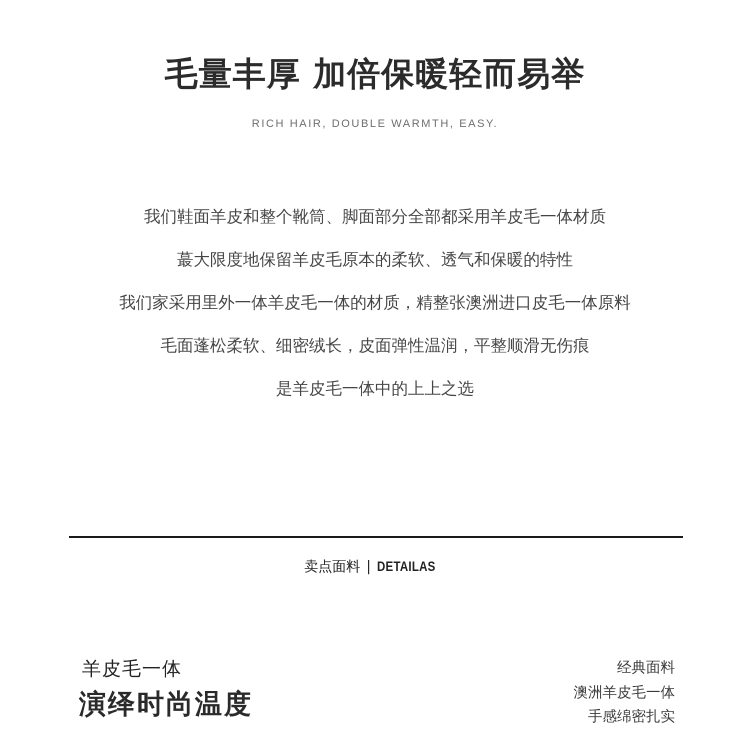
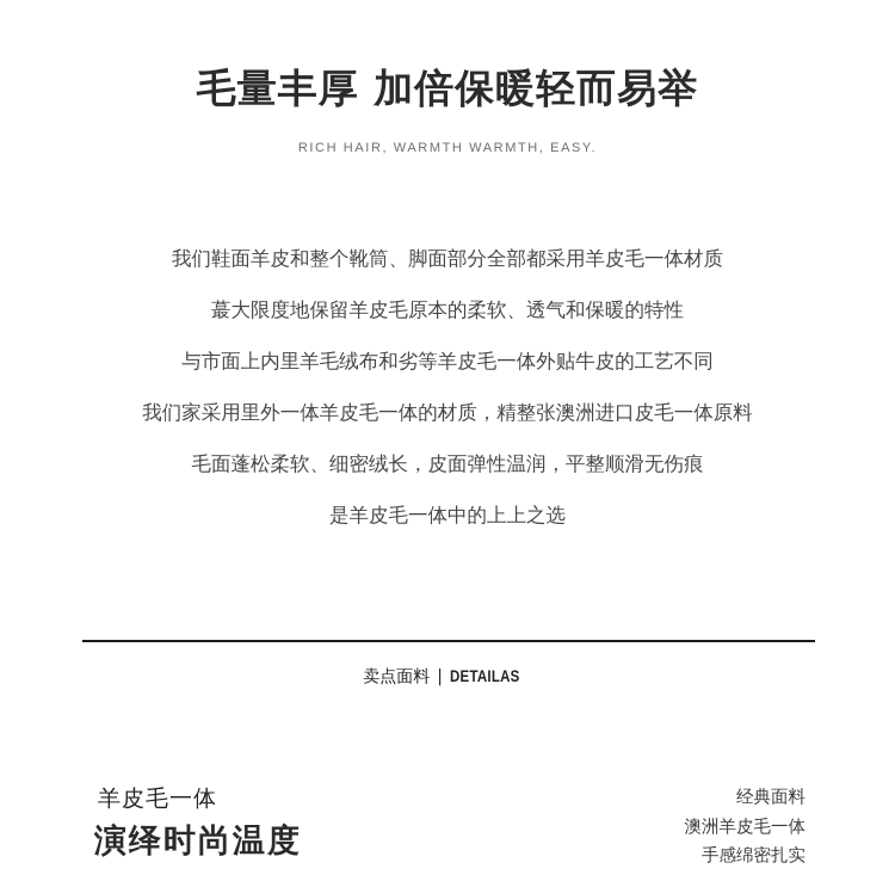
  毛量丰厚 加倍保暖轻而易举
- RICH HAIR, DOUBLE WARMTH, EASY.
+ RICH HAIR, WARMTH WARMTH, EASY.
  我们鞋面羊皮和整个靴筒、脚面部分全部都采用羊皮毛一体材质
  蕞大限度地保留羊皮毛原本的柔软、透气和保暖的特性
+ 与市面上内里羊毛绒布和劣等羊皮毛一体外贴牛皮的工艺不同
  我们家采用里外一体羊皮毛一体的材质，精整张澳洲进口皮毛一体原料
  毛面蓬松柔软、细密绒长，皮面弹性温润，平整顺滑无伤痕
  是羊皮毛一体中的上上之选
  卖点面料 | DETAILAS
  羊皮毛一体
  演绎时尚温度
  经典面料
  澳洲羊皮毛一体
  手感绵密扎实
